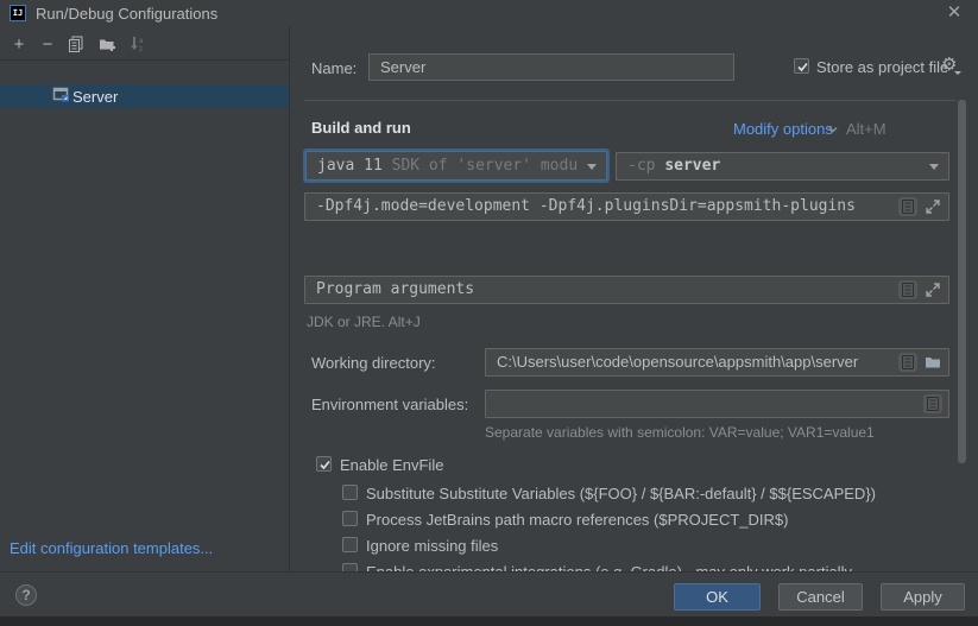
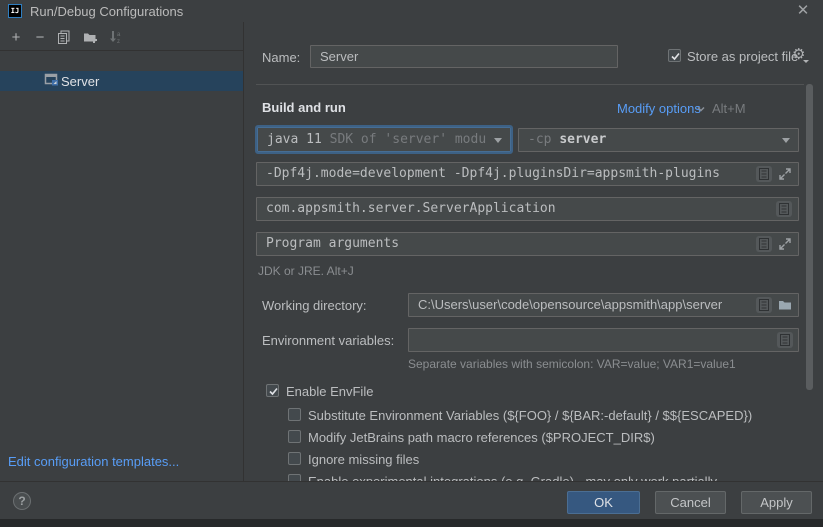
  IJ
  Run/Debug Configurations
  ✕
  +
  −
  Server
  Edit configuration templates...
  Name:
  Server
  Store as project file
  ⚙
  Build and run
  Modify options
  Alt+M
  java 11 SDK of 'server' modu
  -cp server
  -Dpf4j.mode=development -Dpf4j.pluginsDir=appsmith-plugins
+ com.appsmith.server.ServerApplication
  Program arguments
  JDK or JRE. Alt+J
  Working directory:
  C:\Users\user\code\opensource\appsmith\app\server
  Environment variables:
  Separate variables with semicolon: VAR=value; VAR1=value1
  Enable EnvFile
- Substitute Substitute Variables (${FOO} / ${BAR:-default} / $${ESCAPED})
+ Substitute Environment Variables (${FOO} / ${BAR:-default} / $${ESCAPED})
- Process JetBrains path macro references ($PROJECT_DIR$)
+ Modify JetBrains path macro references ($PROJECT_DIR$)
  Ignore missing files
  ?
  OK
  Cancel
  Apply
